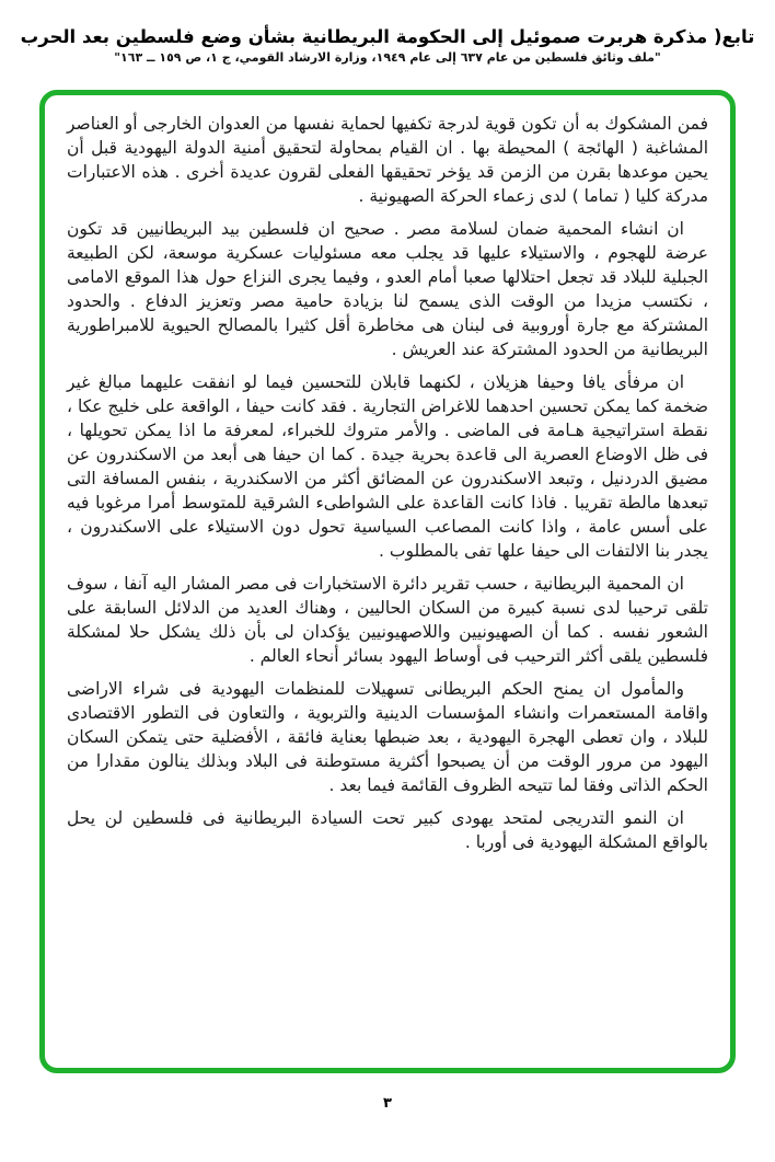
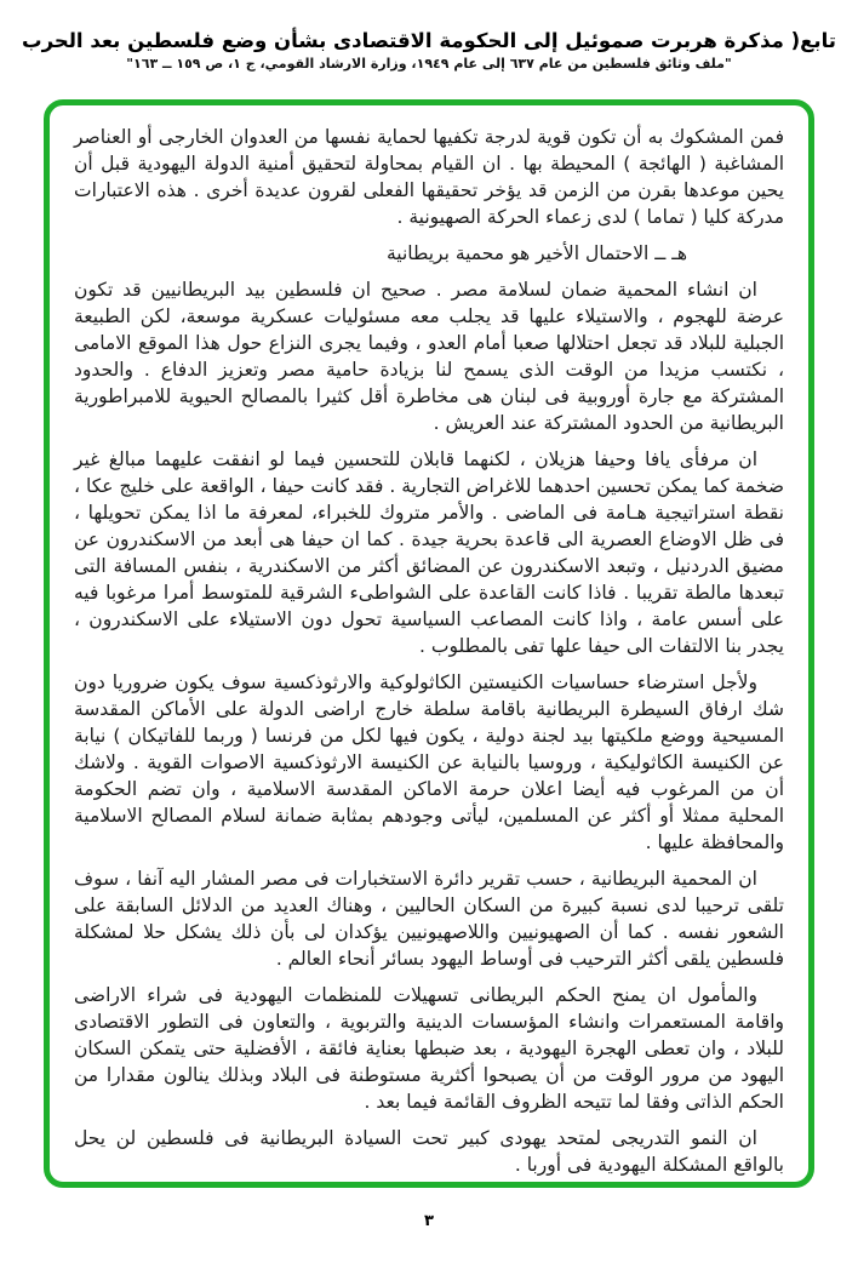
- تابع( مذكرة هربرت صموئيل إلى الحكومة البريطانية بشأن وضع فلسطين بعد الحرب
+ تابع( مذكرة هربرت صموئيل إلى الحكومة الاقتصادى بشأن وضع فلسطين بعد الحرب
  "ملف وثائق فلسطين من عام ٦٣٧ إلى عام ١٩٤٩، وزارة الارشاد القومي، ج ١، ص ١٥٩ ــ ١٦٣"
  فمن المشكوك به أن تكون قوية لدرجة تكفيها لحماية نفسها من العدوان الخارجى أو العناصر المشاغبة ( الهائجة ) المحيطة بها . ان القيام بمحاولة لتحقيق أمنية الدولة اليهودية قبل أن يحين موعدها بقرن من الزمن قد يؤخر تحقيقها الفعلى لقرون عديدة أخرى . هذه الاعتبارات مدركة كليا ( تماما ) لدى زعماء الحركة الصهيونية .
+ هـ ــ الاحتمال الأخير هو محمية بريطانية
  ان انشاء المحمية ضمان لسلامة مصر . صحيح ان فلسطين بيد البريطانيين قد تكون عرضة للهجوم ، والاستيلاء عليها قد يجلب معه مسئوليات عسكرية موسعة، لكن الطبيعة الجبلية للبلاد قد تجعل احتلالها صعبا أمام العدو ، وفيما يجرى النزاع حول هذا الموقع الامامى ، نكتسب مزيدا من الوقت الذى يسمح لنا بزيادة حامية مصر وتعزيز الدفاع . والحدود المشتركة مع جارة أوروبية فى لبنان هى مخاطرة أقل كثيرا بالمصالح الحيوية للامبراطورية البريطانية من الحدود المشتركة عند العريش .
  ان مرفأى يافا وحيفا هزيلان ، لكنهما قابلان للتحسين فيما لو انفقت عليهما مبالغ غير ضخمة كما يمكن تحسين احدهما للاغراض التجارية . فقد كانت حيفا ، الواقعة على خليج عكا ، نقطة استراتيجية هـامة فى الماضى . والأمر متروك للخبراء، لمعرفة ما اذا يمكن تحويلها ، فى ظل الاوضاع العصرية الى قاعدة بحرية جيدة . كما ان حيفا هى أبعد من الاسكندرون عن مضيق الدردنيل ، وتبعد الاسكندرون عن المضائق أكثر من الاسكندرية ، بنفس المسافة التى تبعدها مالطة تقريبا . فاذا كانت القاعدة على الشواطىء الشرقية للمتوسط أمرا مرغوبا فيه على أسس عامة ، واذا كانت المصاعب السياسية تحول دون الاستيلاء على الاسكندرون ، يجدر بنا الالتفات الى حيفا علها تفى بالمطلوب .
+ ولأجل استرضاء حساسيات الكنيستين الكاثولوكية والارثوذكسية سوف يكون ضروريا دون شك ارفاق السيطرة البريطانية باقامة سلطة خارج اراضى الدولة على الأماكن المقدسة المسيحية ووضع ملكيتها بيد لجنة دولية ، يكون فيها لكل من فرنسا ( وربما للفاتيكان ) نيابة عن الكنيسة الكاثوليكية ، وروسيا بالنيابة عن الكنيسة الارثوذكسية الاصوات القوية . ولاشك أن من المرغوب فيه أيضا اعلان حرمة الاماكن المقدسة الاسلامية ، وان تضم الحكومة المحلية ممثلا أو أكثر عن المسلمين، ليأتى وجودهم بمثابة ضمانة لسلام المصالح الاسلامية والمحافظة عليها .
  ان المحمية البريطانية ، حسب تقرير دائرة الاستخبارات فى مصر المشار اليه آنفا ، سوف تلقى ترحيبا لدى نسبة كبيرة من السكان الحاليين ، وهناك العديد من الدلائل السابقة على الشعور نفسه . كما أن الصهيونيين واللاصهيونيين يؤكدان لى بأن ذلك يشكل حلا لمشكلة فلسطين يلقى أكثر الترحيب فى أوساط اليهود بسائر أنحاء العالم .
  والمأمول ان يمنح الحكم البريطانى تسهيلات للمنظمات اليهودية فى شراء الاراضى واقامة المستعمرات وانشاء المؤسسات الدينية والتربوية ، والتعاون فى التطور الاقتصادى للبلاد ، وان تعطى الهجرة اليهودية ، بعد ضبطها بعناية فائقة ، الأفضلية حتى يتمكن السكان اليهود من مرور الوقت من أن يصبحوا أكثرية مستوطنة فى البلاد وبذلك ينالون مقدارا من الحكم الذاتى وفقا لما تتيحه الظروف القائمة فيما بعد .
  ان النمو التدريجى لمتحد يهودى كبير تحت السيادة البريطانية فى فلسطين لن يحل بالواقع المشكلة اليهودية فى أوربا .
  ٣
